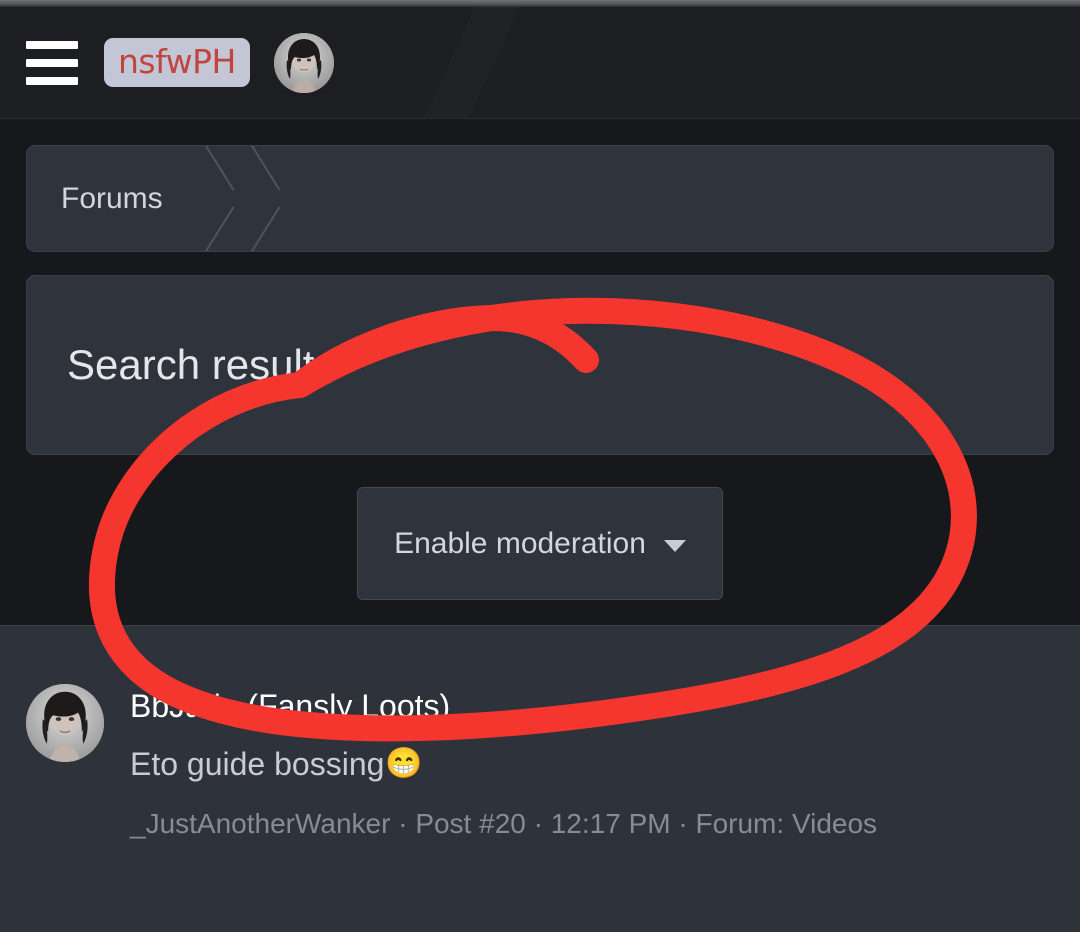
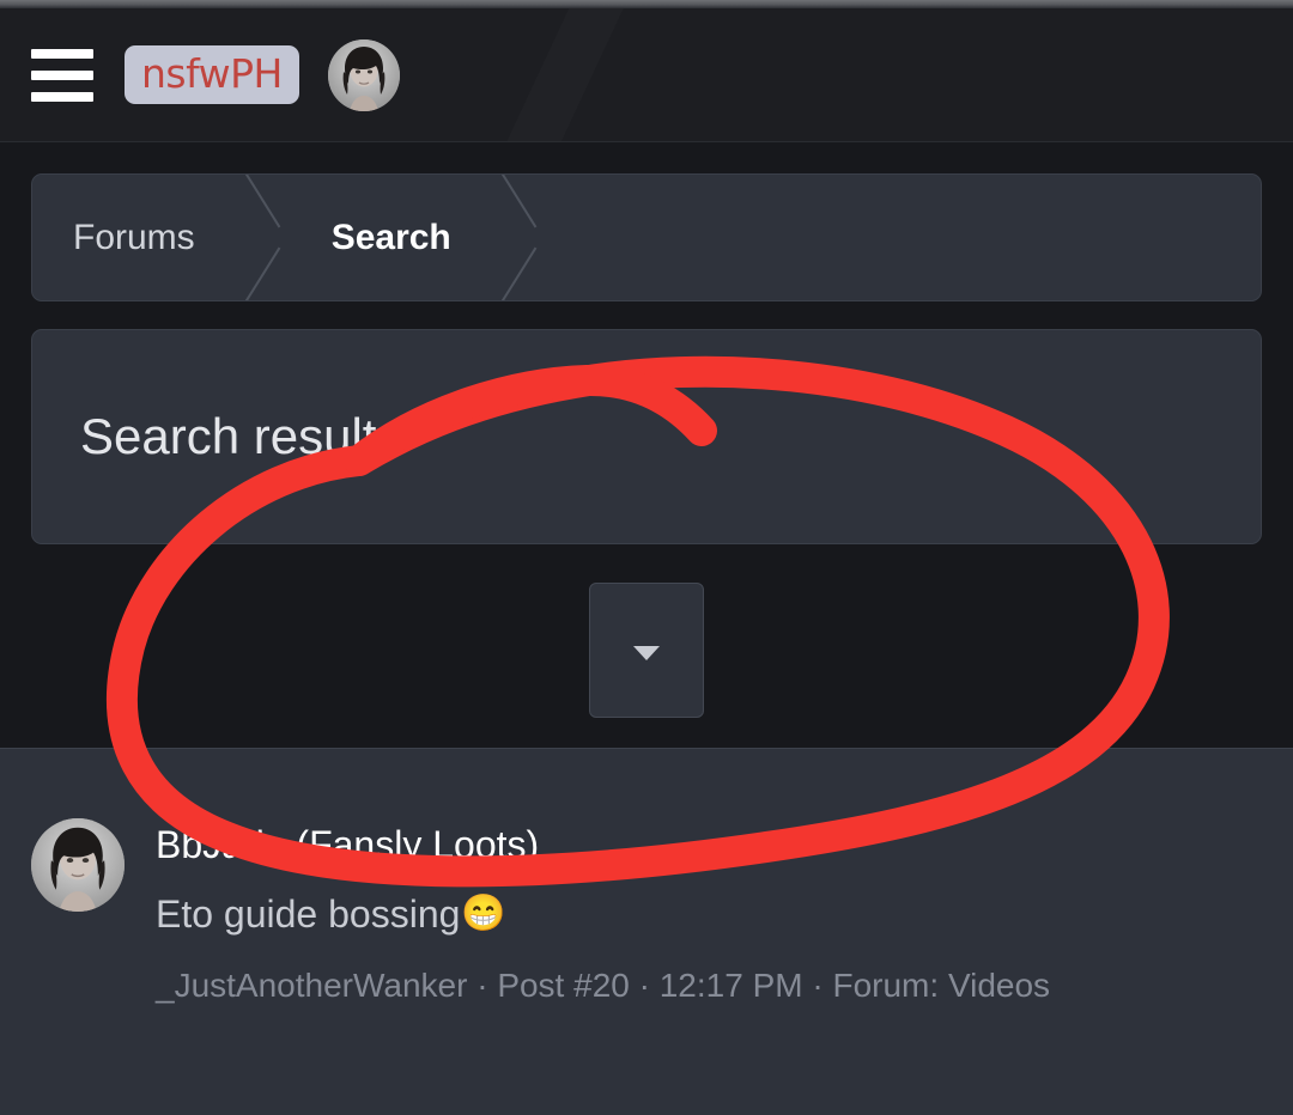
  nsfwPH
  Forums
+ Search
  Search resul
- Enable moderation
  BbFansly Loots)
  Eto guide bossing
  😁
  _JustAnotherWanker · Post #20 · 12:17 PM · Forum: Videos
